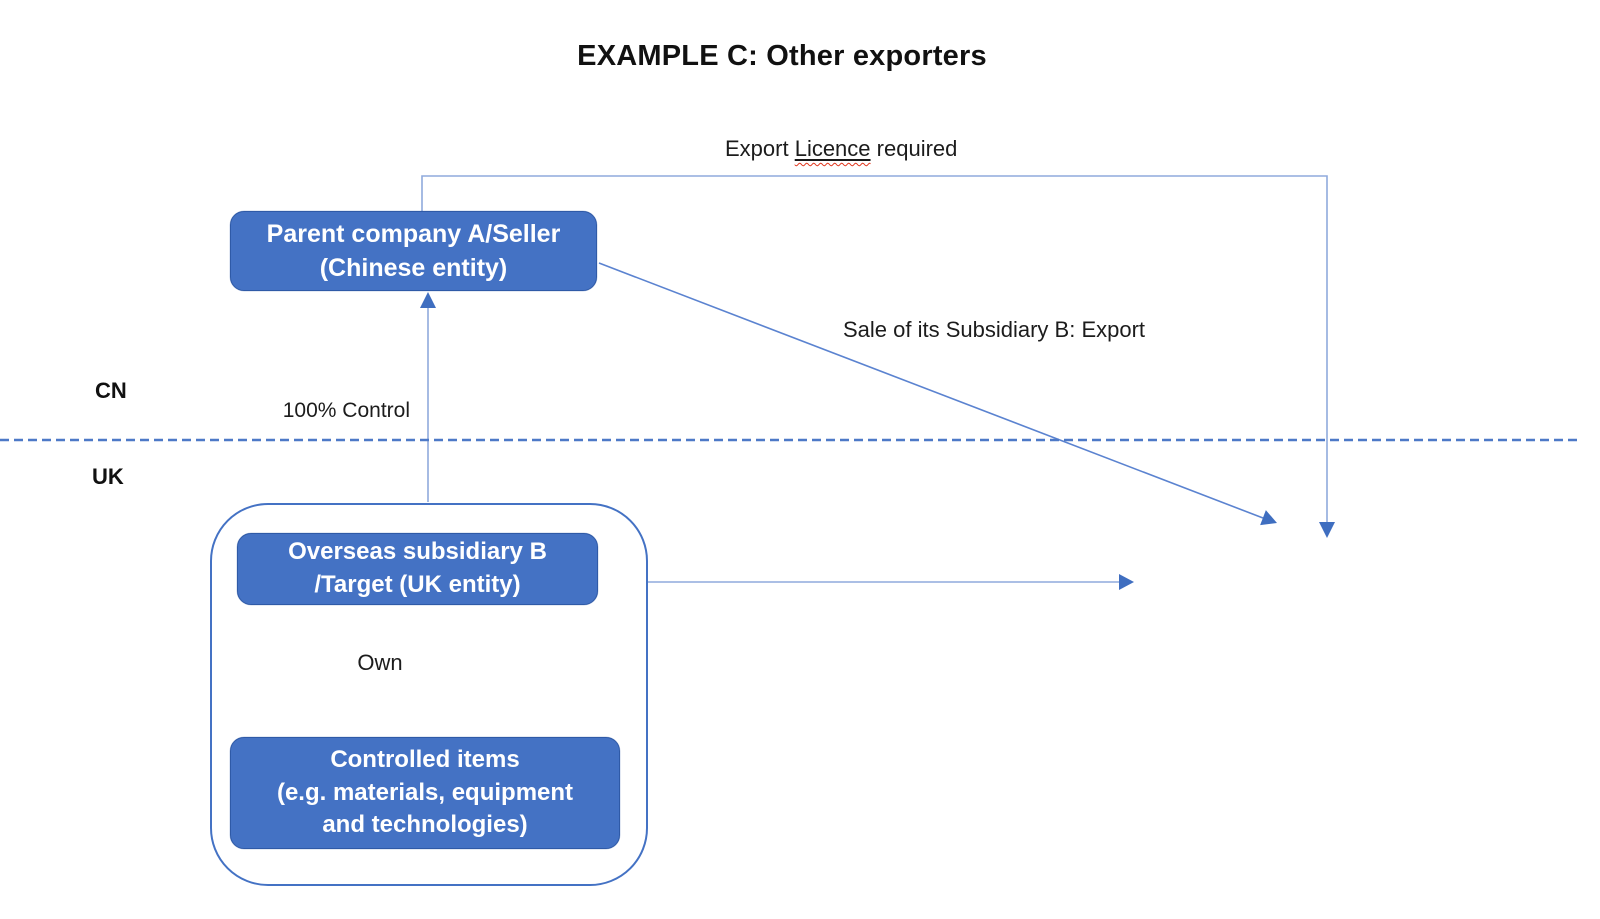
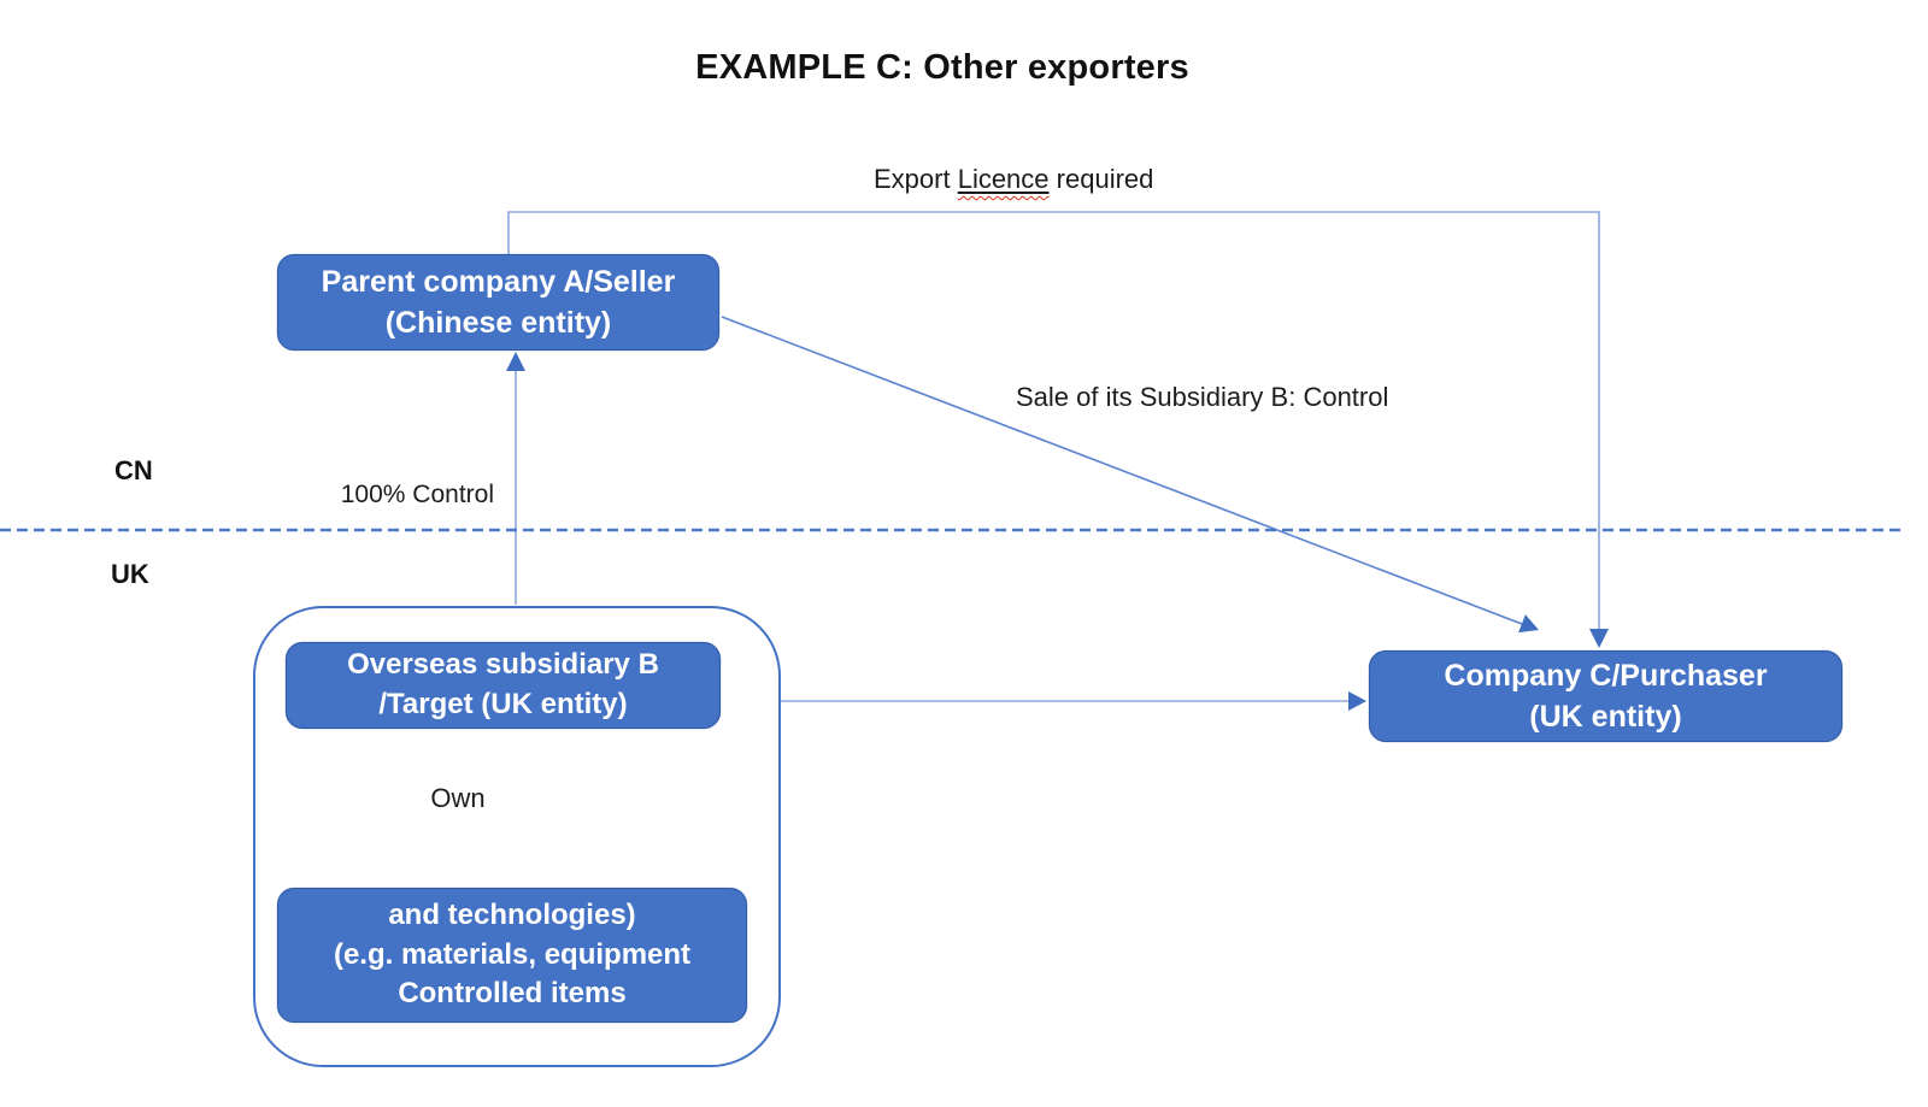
  EXAMPLE C: Other exporters
  Export Licence required
- Sale of its Subsidiary B: Export
+ Sale of its Subsidiary B: Control
  CN
  UK
  100% Control
  Own
  Parent company A/Seller
  (Chinese entity)
  Overseas subsidiary B
  /Target (UK entity)
- Controlled items
+ and technologies)
  (e.g. materials, equipment
- and technologies)
+ Controlled items
+ Company C/Purchaser
+ (UK entity)
